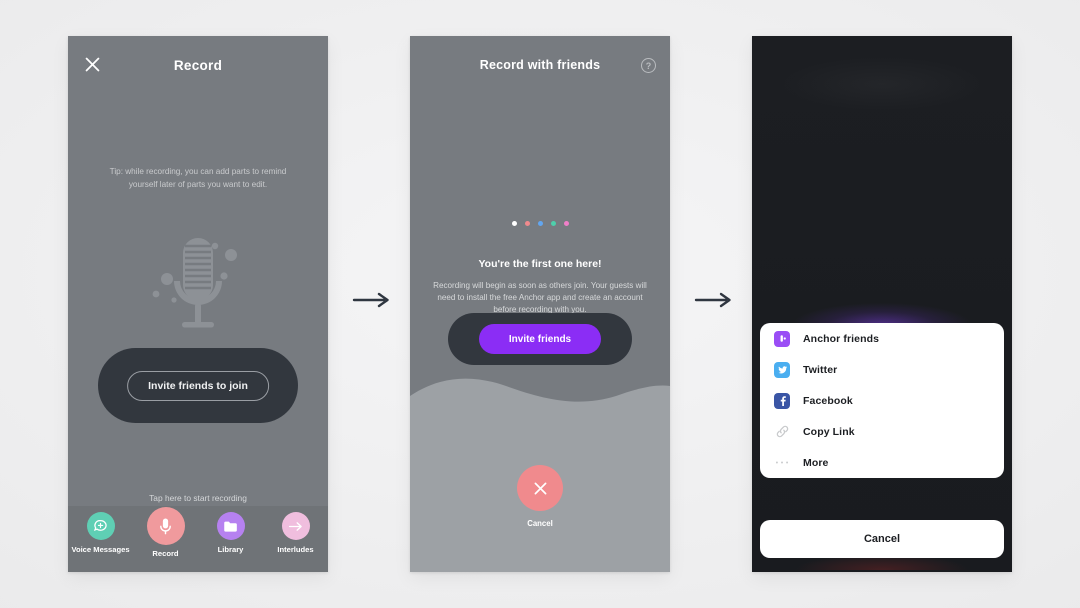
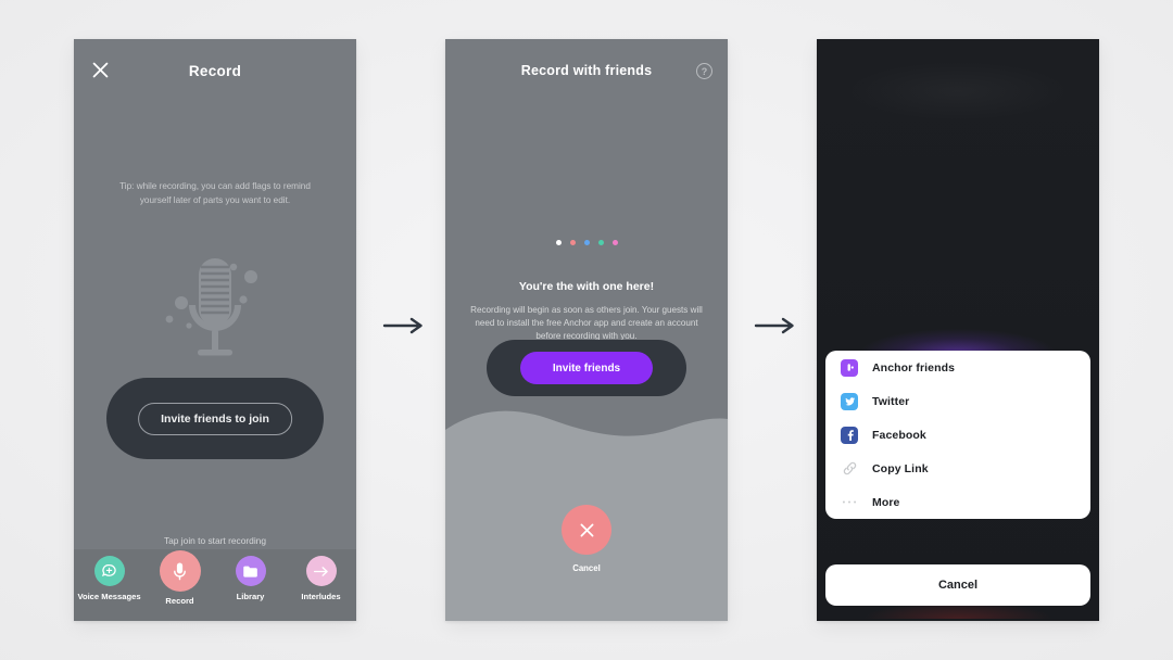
  Record
- Tip: while recording, you can add parts to remind yourself later of parts you want to edit.
+ Tip: while recording, you can add flags to remind yourself later of parts you want to edit.
  Invite friends to join
- Tap here to start recording
+ Tap join to start recording
  Voice Messages
  Record
  Library
  Interludes
  Record with friends
  ?
- You're the first one here!
+ You're the with one here!
  Recording will begin as soon as others join. Your guests will need to install the free Anchor app and create an account before recording with you.
  Invite friends
  Cancel
  Anchor friends
  Twitter
  Facebook
  Copy Link
  More
  Cancel
